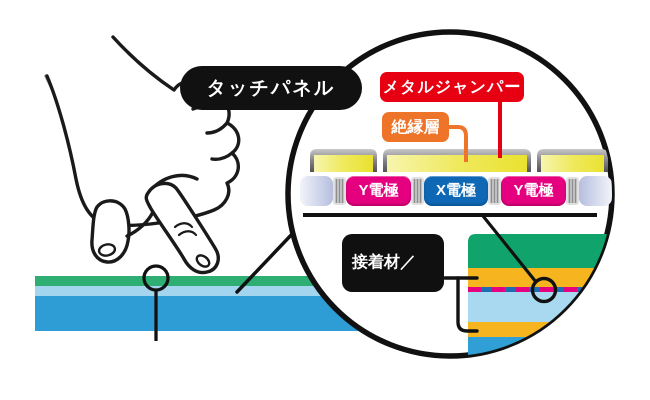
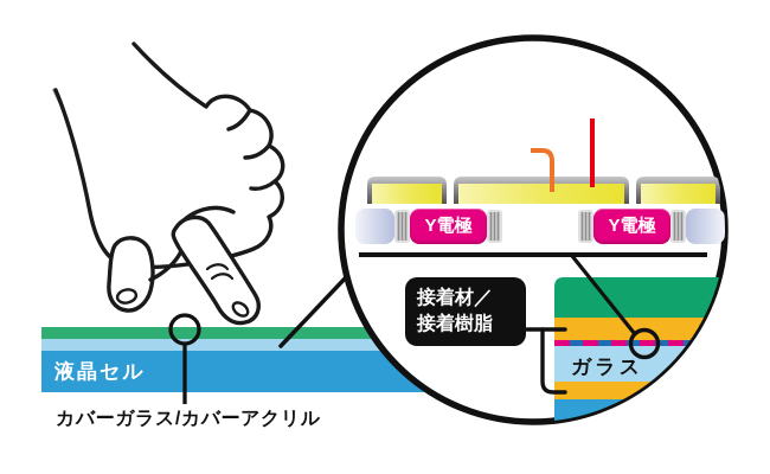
- タッチパネル
- メタルジャンパー
- 絶縁層
  Y電極
- X電極
  Y電極
  接着材／
+ 接着樹脂
+ ガラス
+ 液晶セル
+ カバーガラス/カバーアクリル
